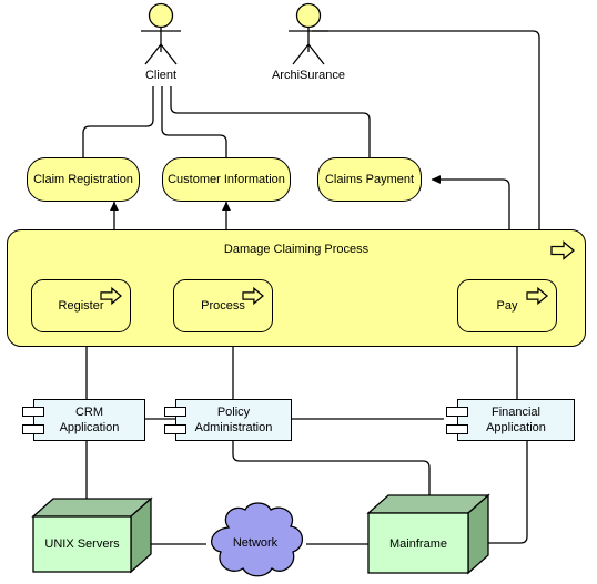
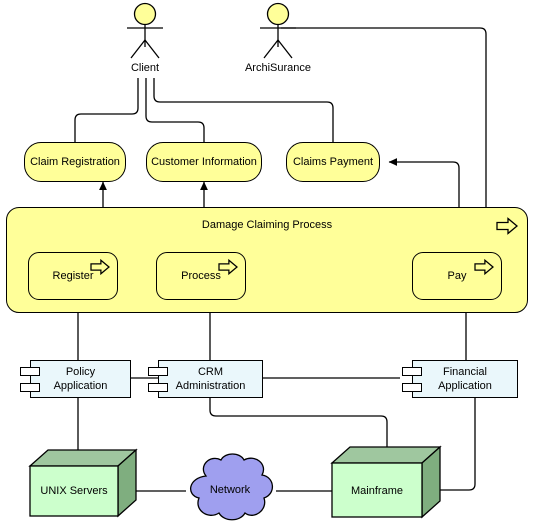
  Client
  ArchiSurance
  Claim Registration
  Customer Information
  Claims Payment
  Damage Claiming Process
  Register
  Process
  Pay
- CRM
+ Policy
  Application
- Policy
+ CRM
  Administration
  Financial
  Application
  UNIX Servers
  Mainframe
  Network
